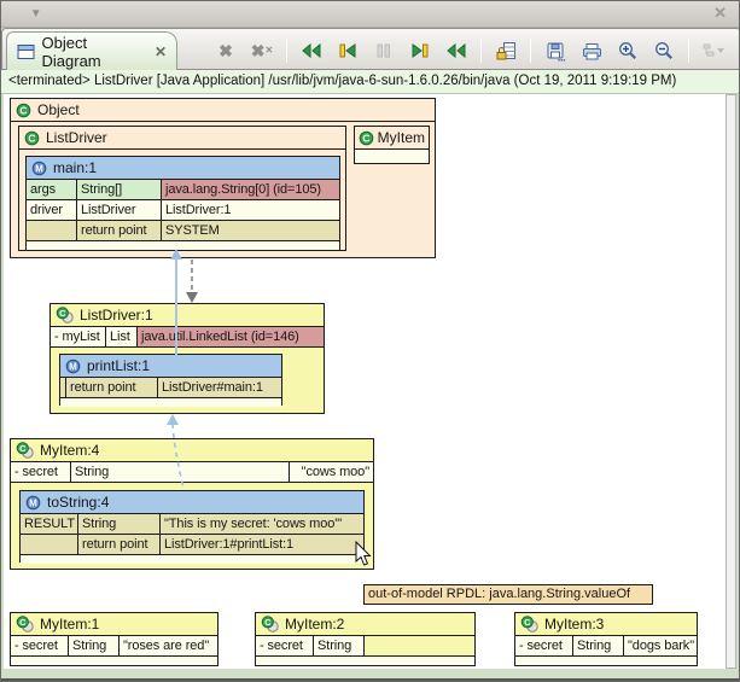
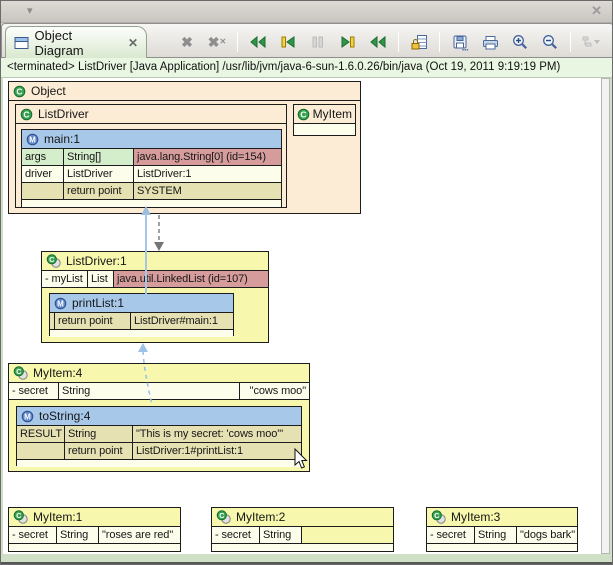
  ▾
  ✕
  Object Diagram
  ✕
  ✖
  ✖✕
  <terminated> ListDriver [Java Application] /usr/lib/jvm/java-6-sun-1.6.0.26/bin/java (Oct 19, 2011 9:19:19 PM)
  C
  Object
  C
  ListDriver
  M
  main:1
  args
  String[]
- java.lang.String[0] (id=105)
+ java.lang.String[0] (id=154)
  driver
  ListDriver
  ListDriver:1
  return point
  SYSTEM
  C
  MyItem
  C
  ListDriver:1
  - myList
  List
- java.util.LinkedList (id=146)
+ java.util.LinkedList (id=107)
  M
  printList:1
  return point
  ListDriver#main:1
  C
  MyItem:4
  - secret
  String
  "cows moo"
  M
  toString:4
  RESULT
  String
  "This is my secret: 'cows moo'"
  return point
  ListDriver:1#printList:1
- out-of-model RPDL: java.lang.String.valueOf
  C
  MyItem:1
  - secret
  String
  "roses are red"
  C
  MyItem:2
  - secret
  String
  C
  MyItem:3
  - secret
  String
  "dogs bark"
